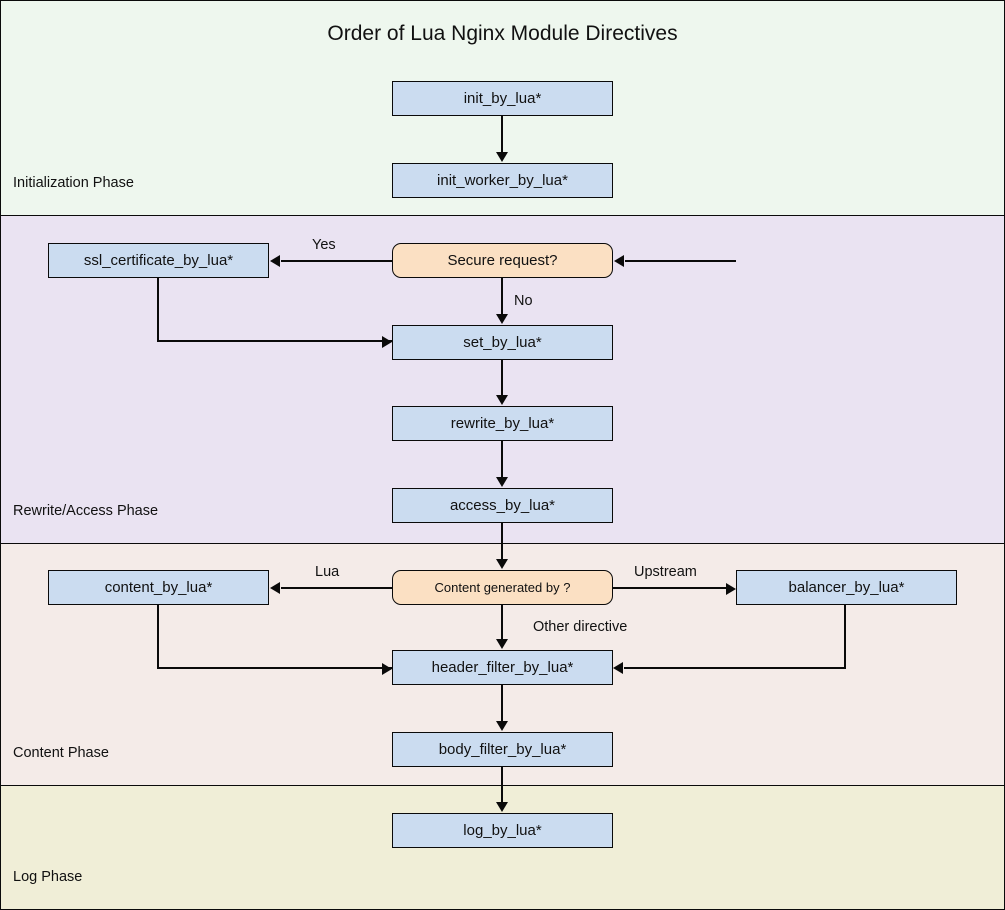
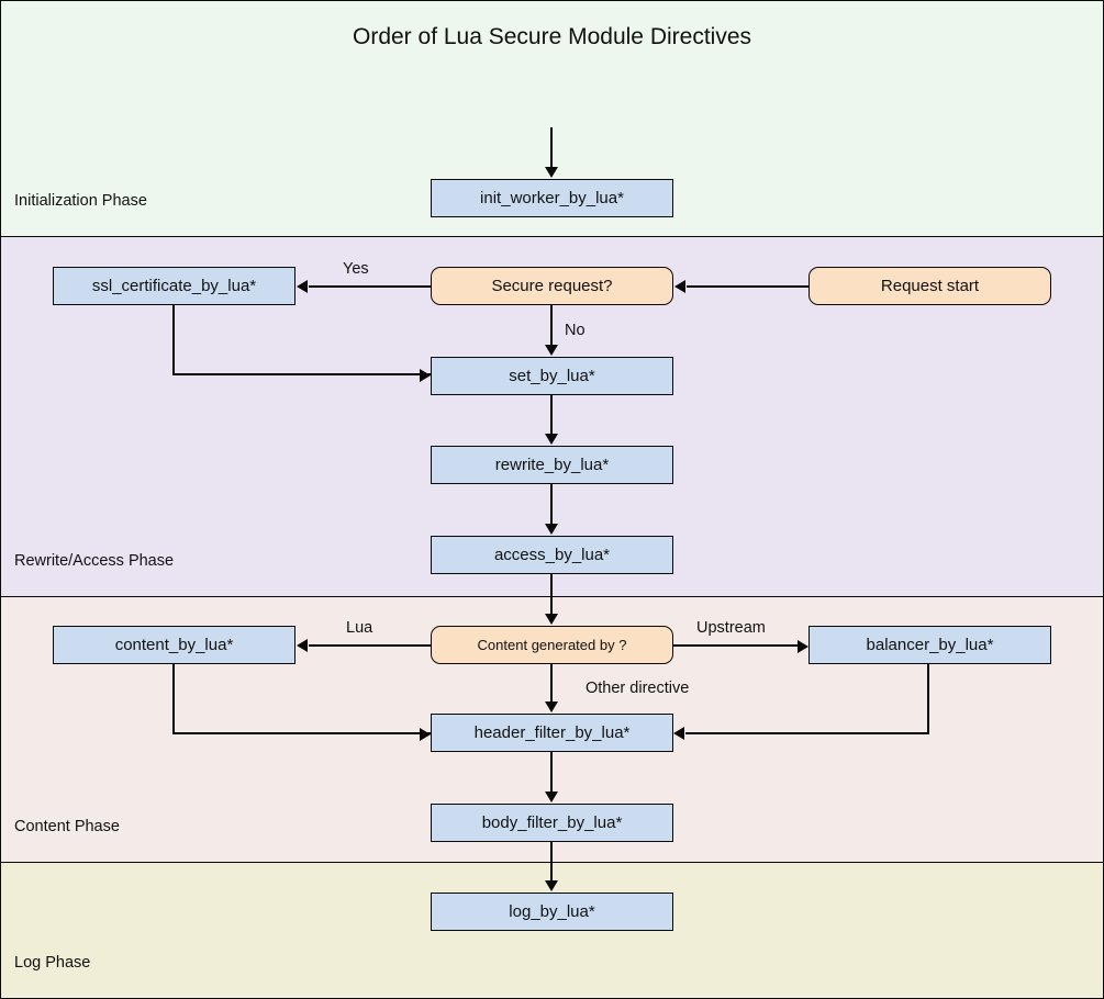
  Initialization Phase
  Rewrite/Access Phase
  Content Phase
  Log Phase
- Order of Lua Nginx Module Directives
+ Order of Lua Secure Module Directives
  Yes
  No
  Lua
  Upstream
  Other directive
- init_by_lua*
  init_worker_by_lua*
+ Request start
  Secure request?
  ssl_certificate_by_lua*
  set_by_lua*
  rewrite_by_lua*
  access_by_lua*
  Content generated by ?
  content_by_lua*
  balancer_by_lua*
  header_filter_by_lua*
  body_filter_by_lua*
  log_by_lua*
